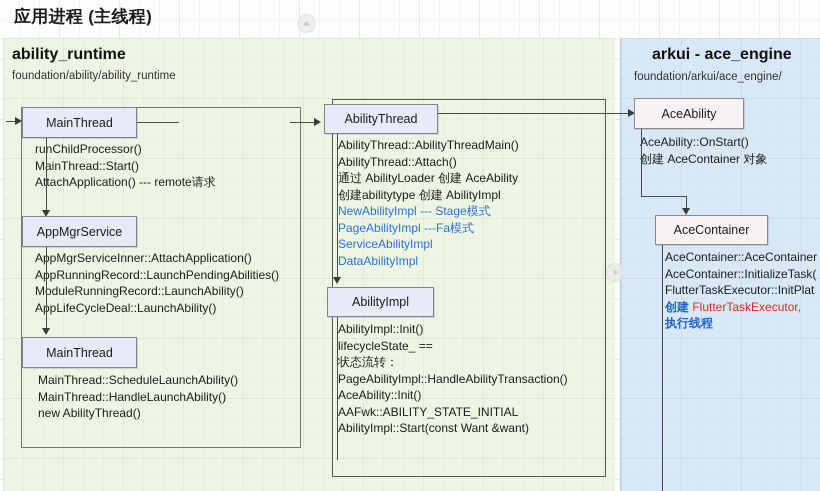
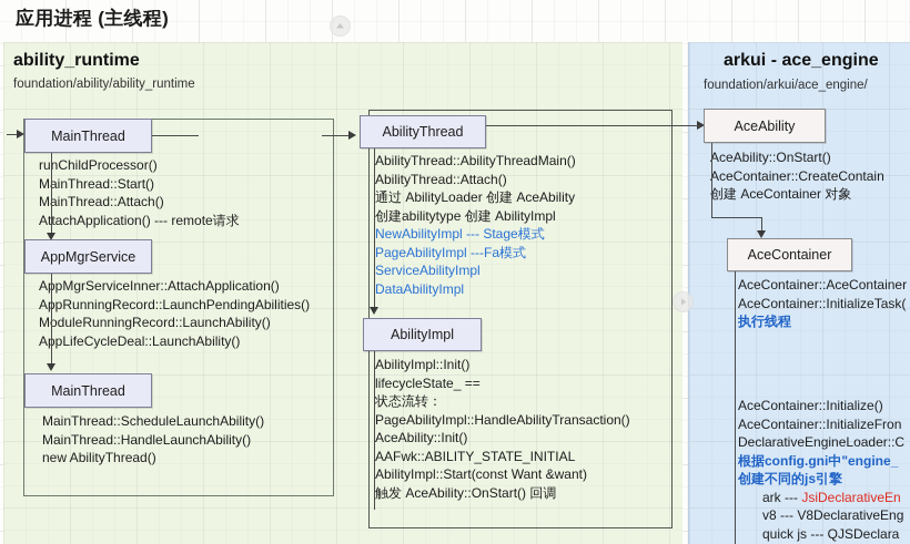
  应用进程 (主线程)
  ability_runtime
  foundation/ability/ability_runtime
  arkui - ace_engine
  foundation/arkui/ace_engine/
  MainThread
  runChildProcessor()
  MainThread::Start()
+ MainThread::Attach()
  AttachApplication() --- remote请求
  AppMgrService
  ApMgrServiceInner::AttachApplication()
  ApRunningRecord::LaunchPendingAbilities()
  ModuleRunningRecord::LaunchAbility()
  ApLifeCycleDeal::LaunchAbility()
  MainThread
  MainThread::ScheduleLaunchAbility()
  MainThread::HandleLaunchAbility()
  new AbilityThread()
  AbilityThread
  AbilityThread::AbilityThreadMain()
  AbilityThread::Attach()
  通过 AbilityLoader 创建 AceAbility
  创建abilitytype 创建 AbilityImpl
  NewAbilityImpl --- Stage模式
  PageAbilityImpl ---Fa模式
  ServiceAbilityImpl
  DataAbilityImpl
  AbilityImpl
  AbilityImpl::Init()
  lifecycleState_ ==
  状态流转：
  PageAbilityImpl::HandleAbilityTransaction()
  AceAbility::Init()
  AAFwk::ABILITY_STATE_INITIAL
  AbilityImpl::Start(const Want &want)
+ 触发 AceAbility::OnStart() 回调
  AceAbility
  AceAbility::OnStart()
+ AceContainer::CreateContain
  创建 AceContainer 对象
  AceContainer
  AceContainer::AceContainer
  AceContainer::InitializeTask(
- FlutterTaskExecutor::InitPlat
- 创建 FlutterTaskExecutor,
  执行线程
+ AceContainer::Initialize()
+ AceContainer::InitializeFron
+ DeclarativeEngineLoader::C
+ 根据config.gni中"engine_
+ 创建不同的js引擎
+ ark --- JsiDeclarativeEn
+ v8 --- V8DeclarativeEng
+ quick js --- QJSDeclara
